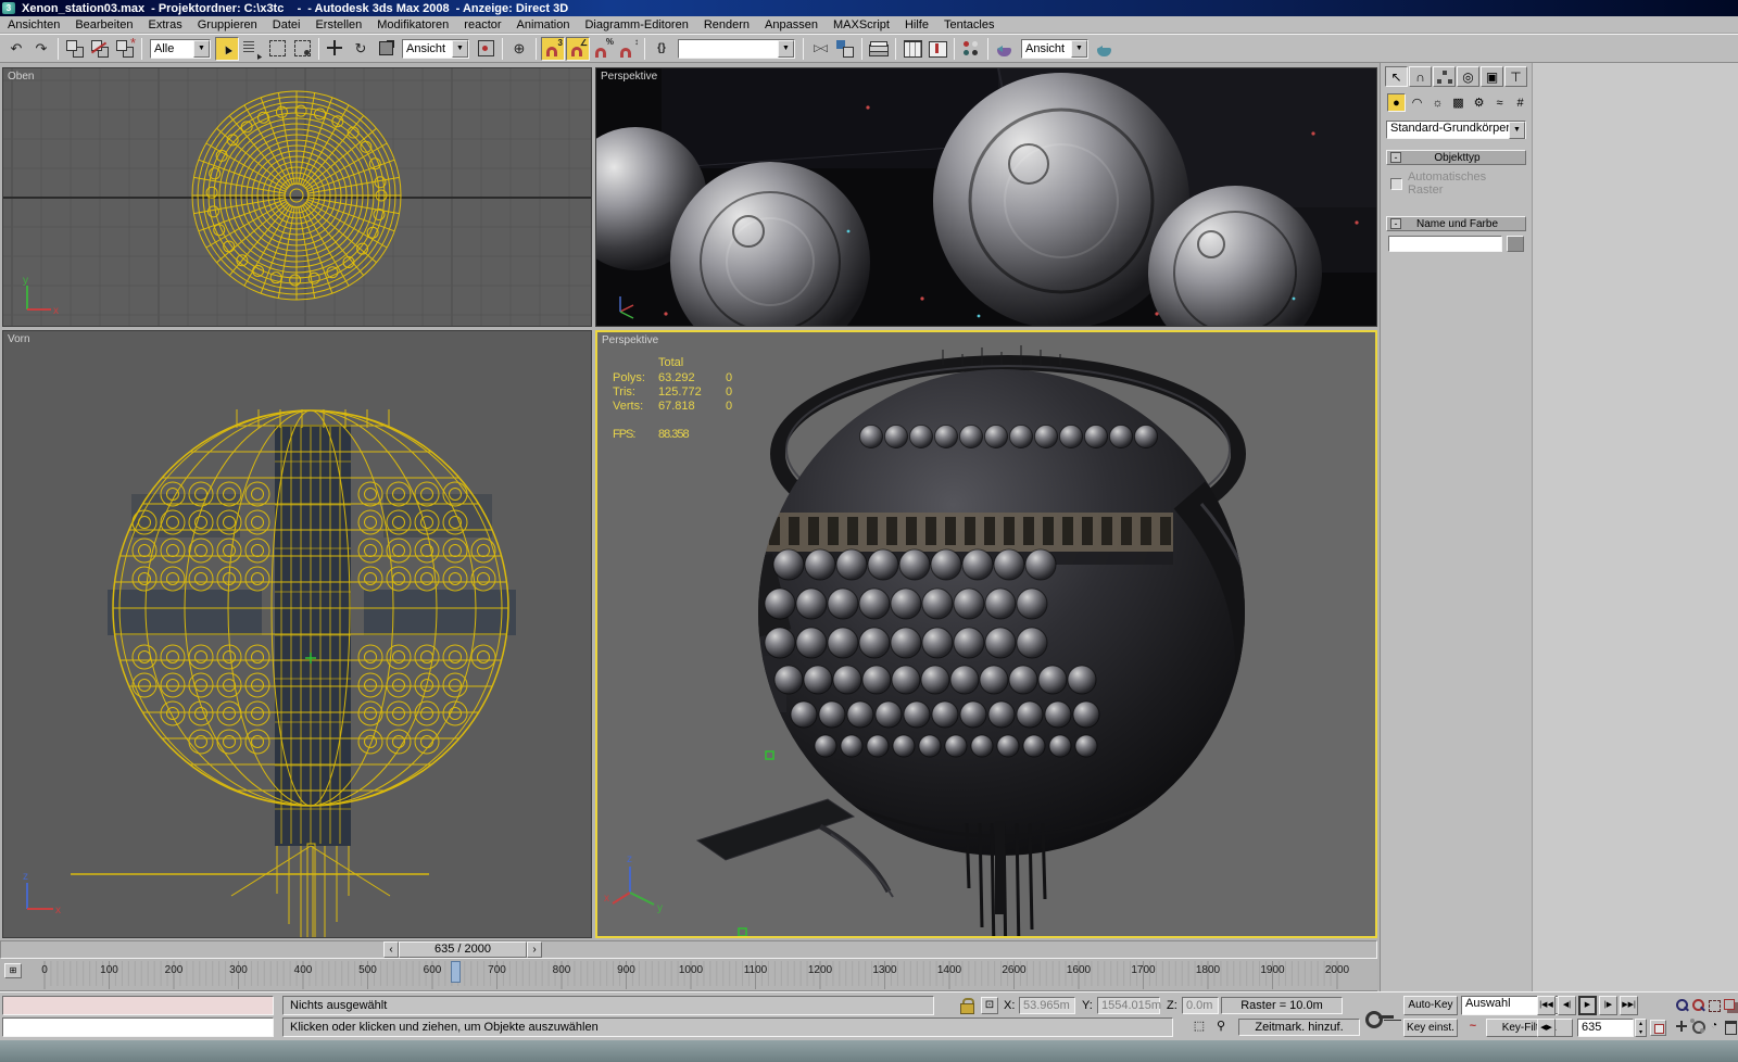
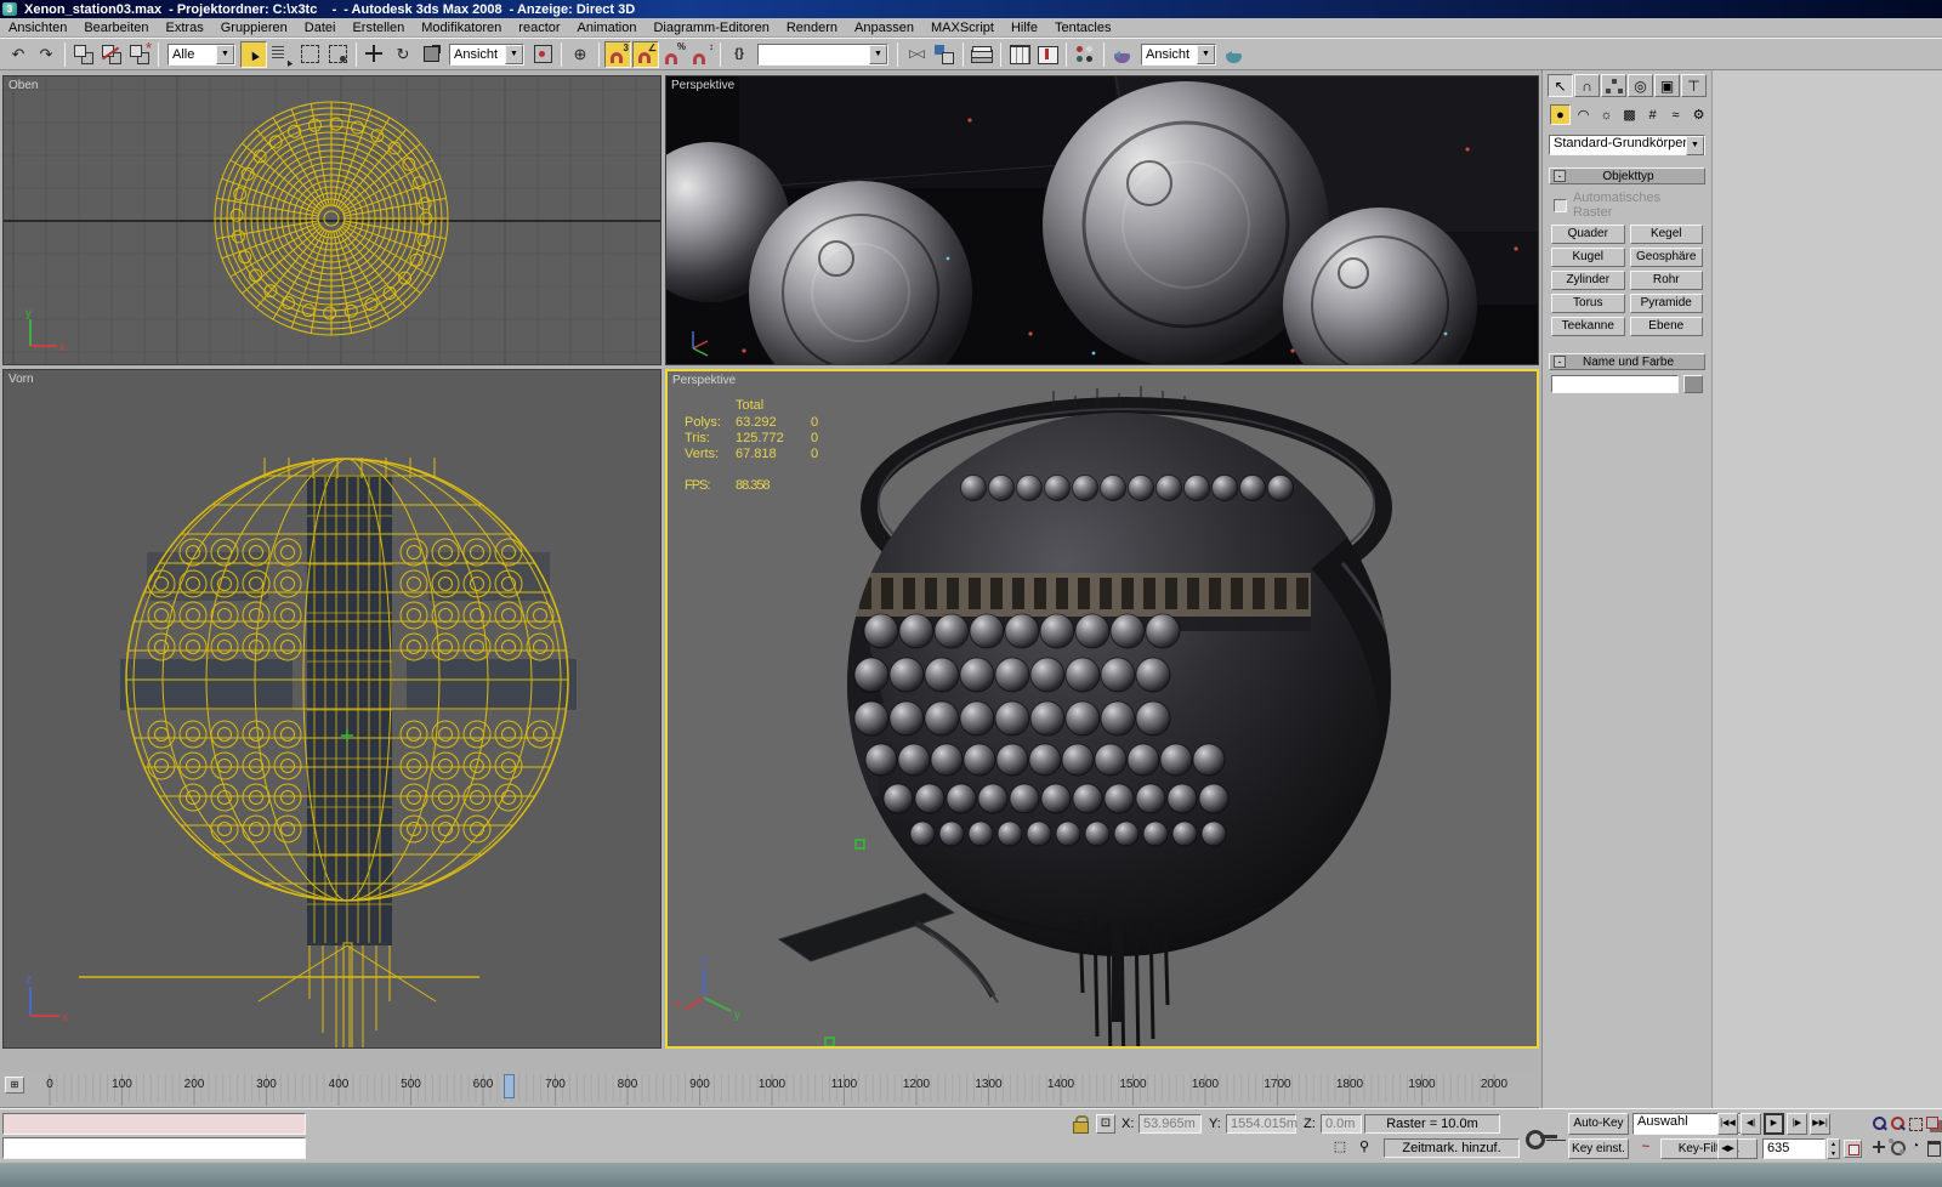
  3
  Xenon_station03.max
  - Projektordner: C:\x3tc -
  - Autodesk 3ds Max 2008
  - Anzeige: Direct 3D
  Ansichten
  Bearbeiten
  Extras
  Gruppieren
  Datei
  Erstellen
  Modifikatoren
  reactor
  Animation
  Diagramm-Editoren
  Rendern
  Anpassen
  MAXScript
  Hilfe
  Tentacles
  ↶
  ↷
  Alle
  ↻
  Ansicht
  ⊕
  3
  ∠
  %
  ↕
  {}
  ▷◁
  Ansicht
  Oben
  y
  x
  Perspektive
  Vorn
  z
  x
  Perspektive
  Total
  Polys:
  63.292
  0
  Tris:
  125.772
  0
  Verts:
  67.818
  0
  FPS:
  88.358
  z
  x
  y
- ‹
- 635 / 2000
- ›
  ⊞
  0
  100
  200
  300
  400
  500
  600
  700
  800
  900
  1000
  1100
  1200
  1300
  1400
- 2600
+ 1500
  1600
  1700
  1800
  1900
  2000
  ↖
  ∩
  ◎
  ▣
  ⊤
  ●
  ◠
  ☼
  ▩
- ⚙
+ #
  ≈
- #
+ ⚙
  Standard-Grundkörpe
  -
  Objekttyp
  Automatisches Raster
+ Quader
+ Kegel
+ Kugel
+ Geosphäre
+ Zylinder
+ Rohr
+ Torus
+ Pyramide
+ Teekanne
+ Ebene
  -
  Name und Farbe
- Nichts ausgewählt
- Klicken oder klicken und ziehen, um Objekte auszuwählen
  ⊡
  X:
  53.965m
  Y:
  1554.015m
  Z:
  0.0m
  Raster = 10.0m
  ⬚
  ⚲
  Zeitmark. hinzuf.
  Auto-Key
  Key einst.
  Auswahl
  ~
  635
  ◔
